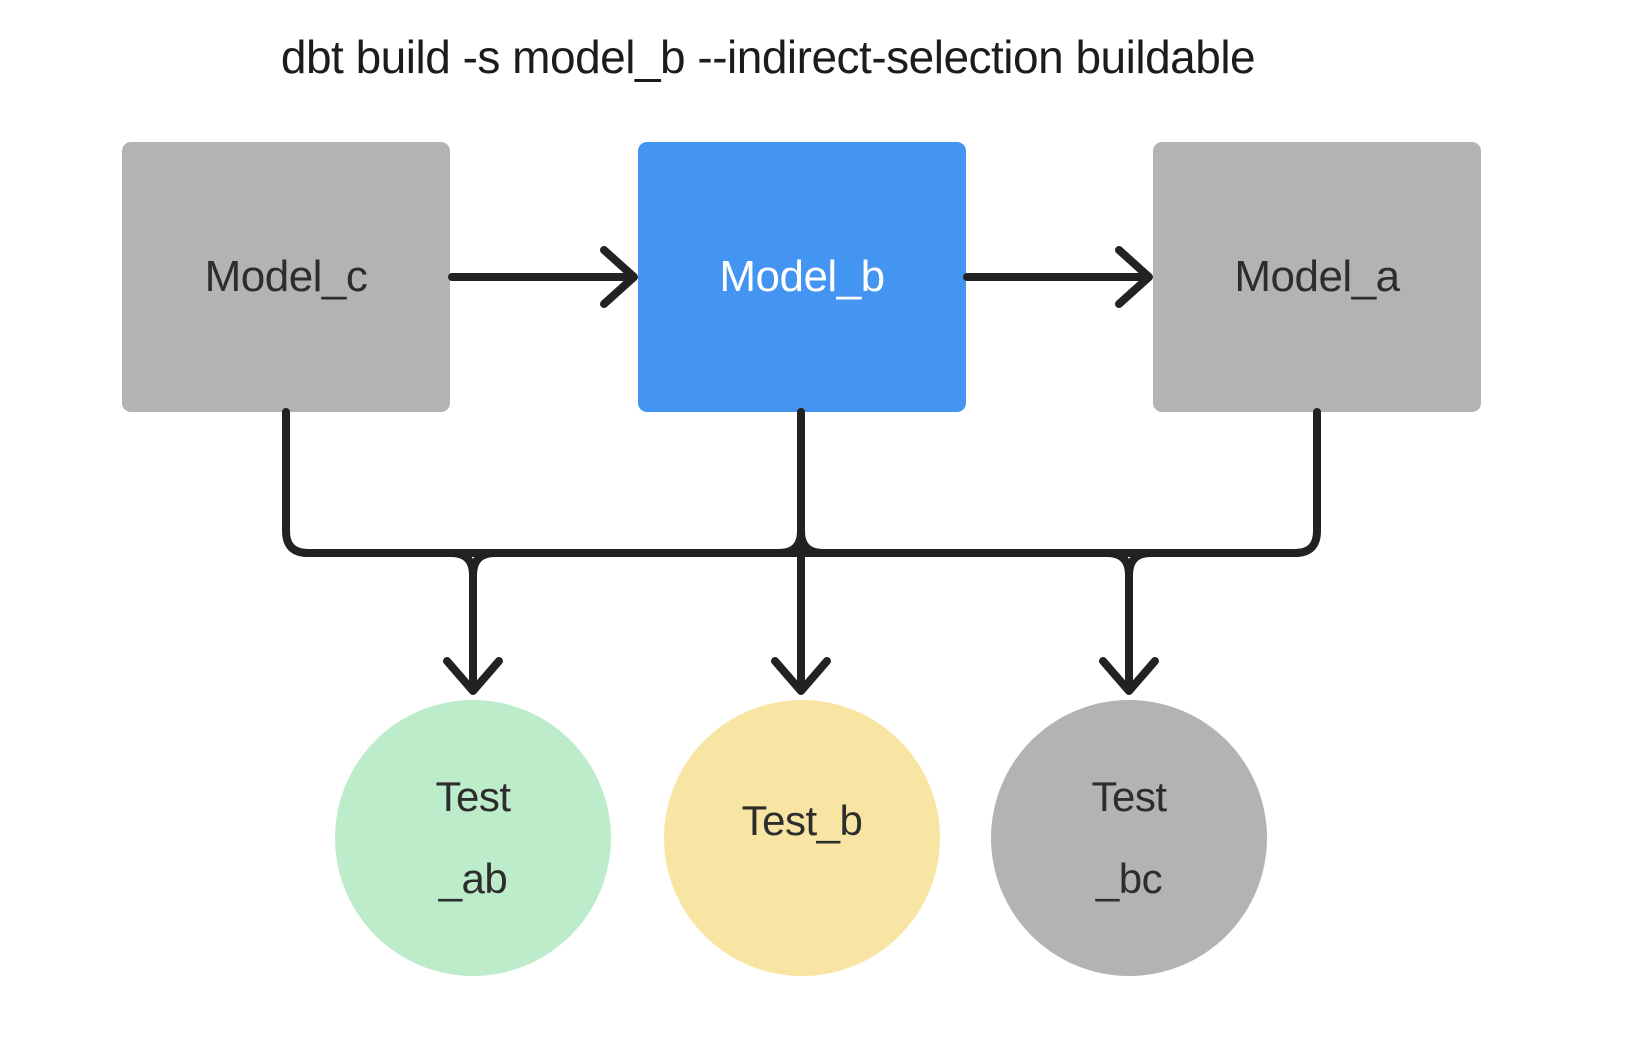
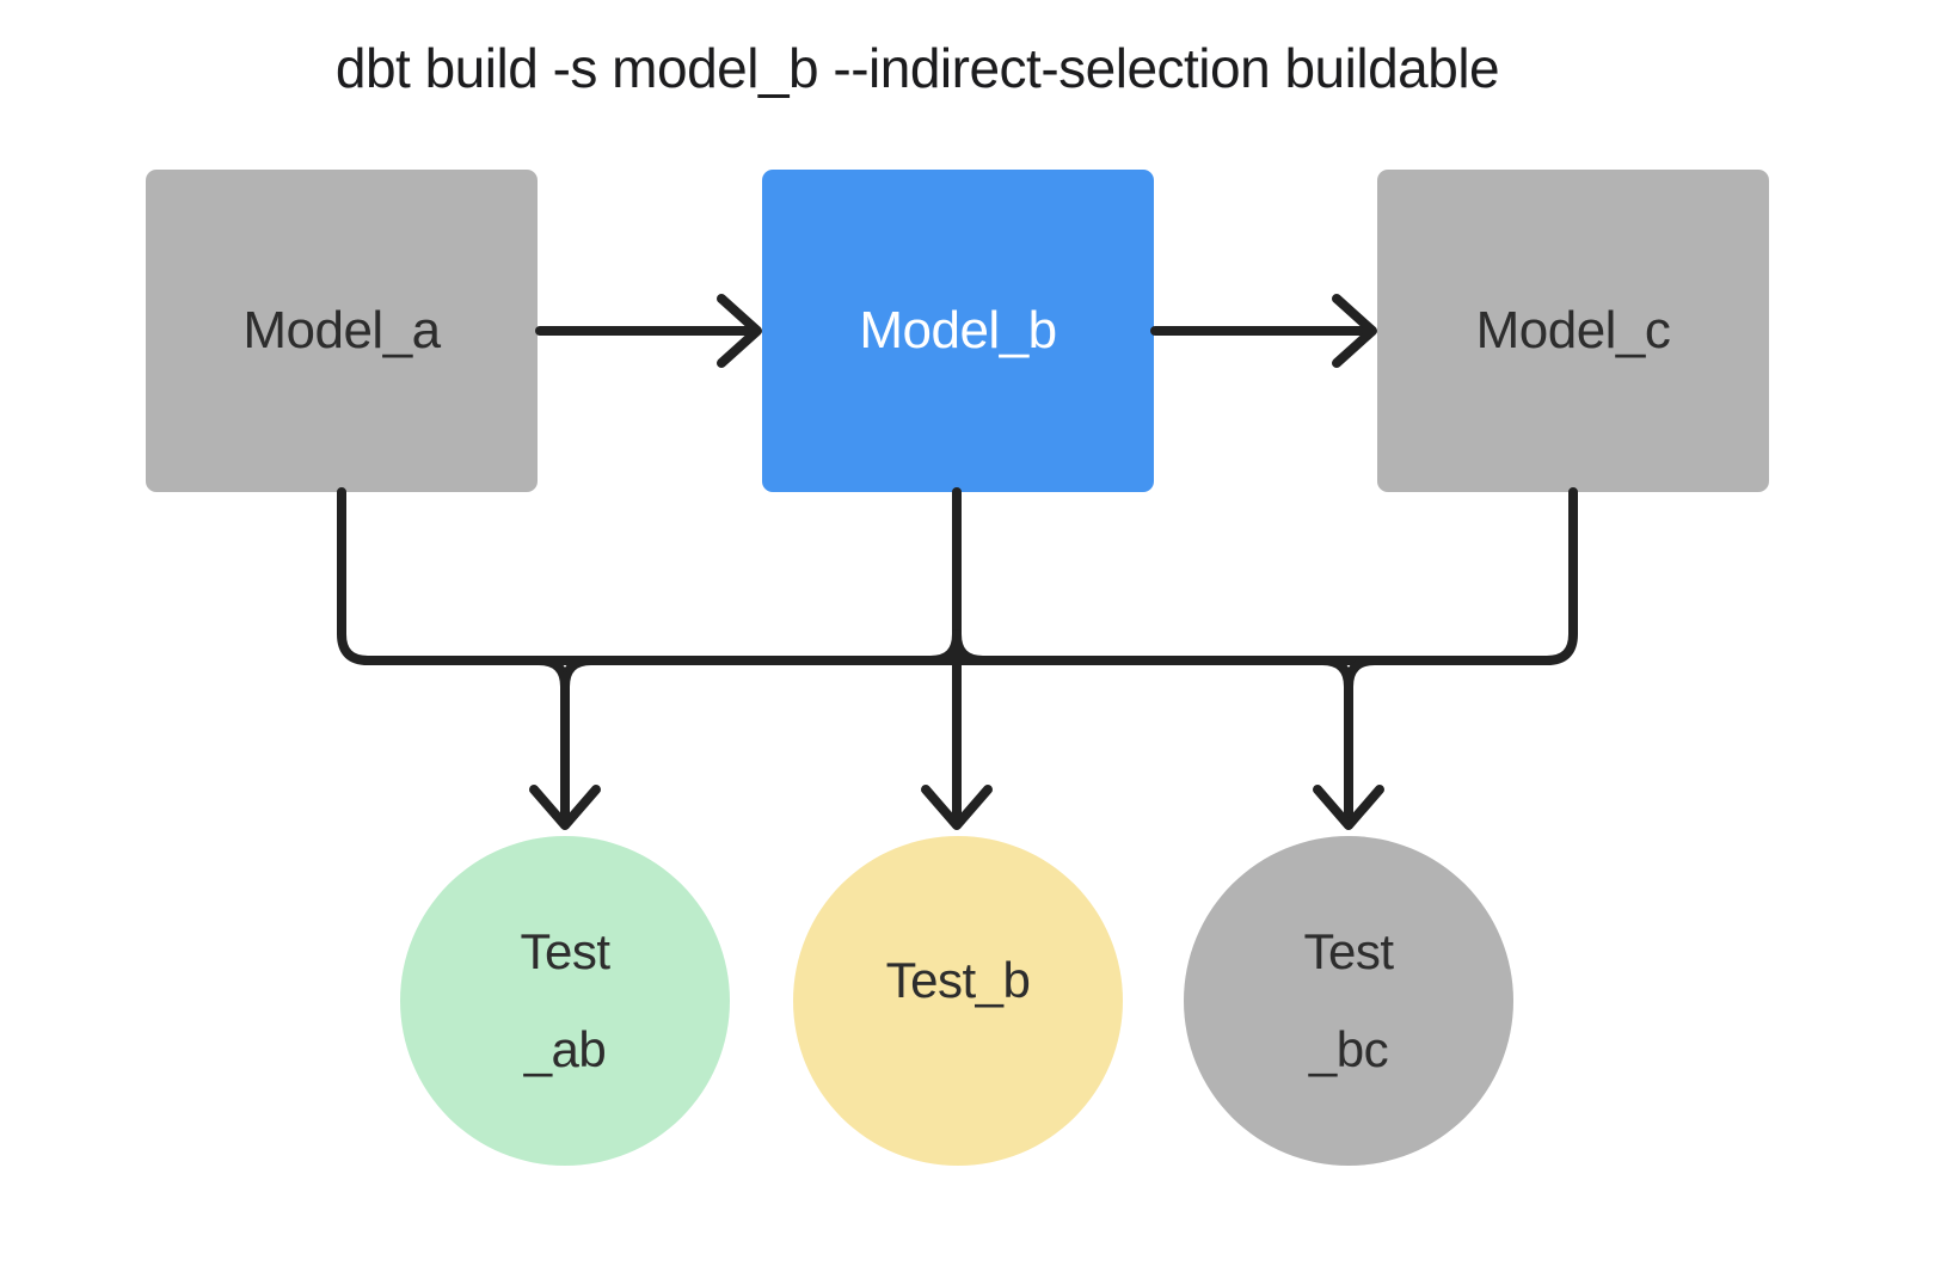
  dbt build -s model_b --indirect-selection buildable
- Model_c
+ Model_a
  Model_b
- Model_a
+ Model_c
  Test
  _ab
  Test_b
  Test
  _bc
